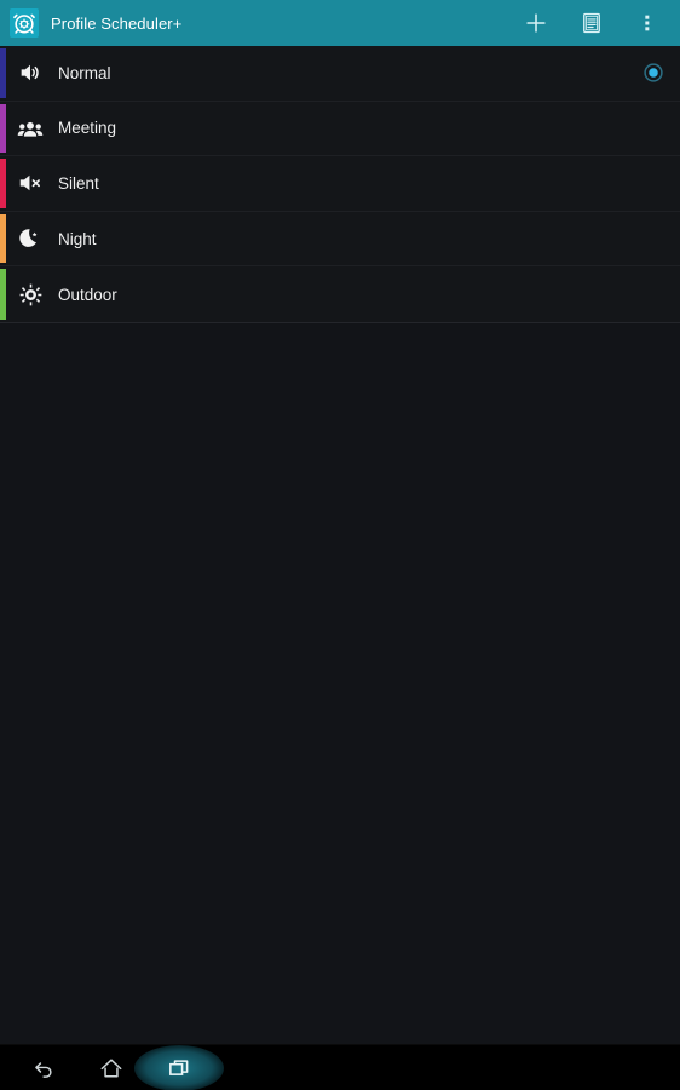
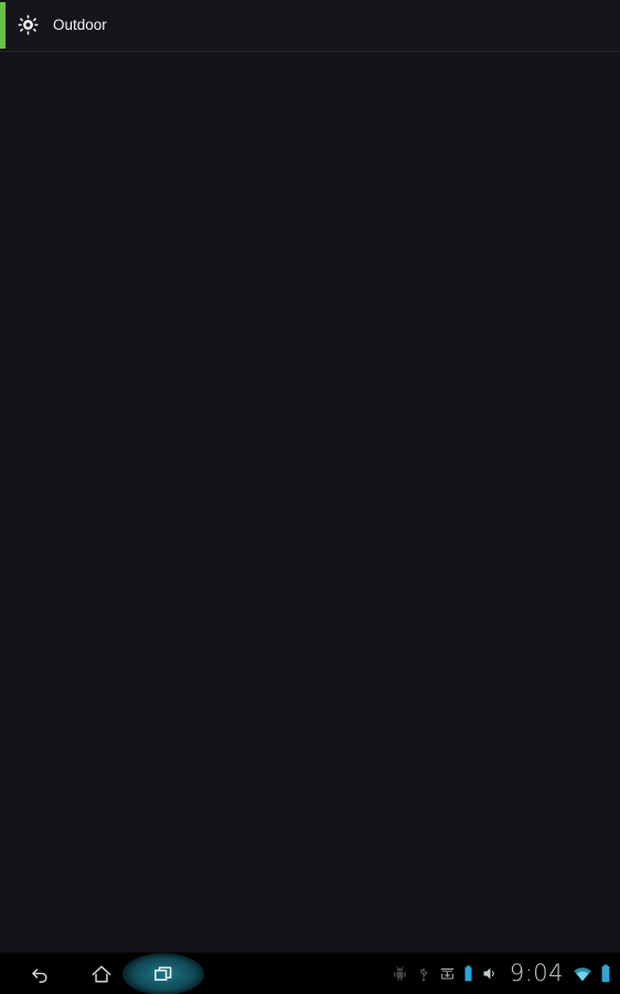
- Profile Scheduler+
- Normal
- Meeting
- Silent
- Night
  Outdoor
+ 9:04
